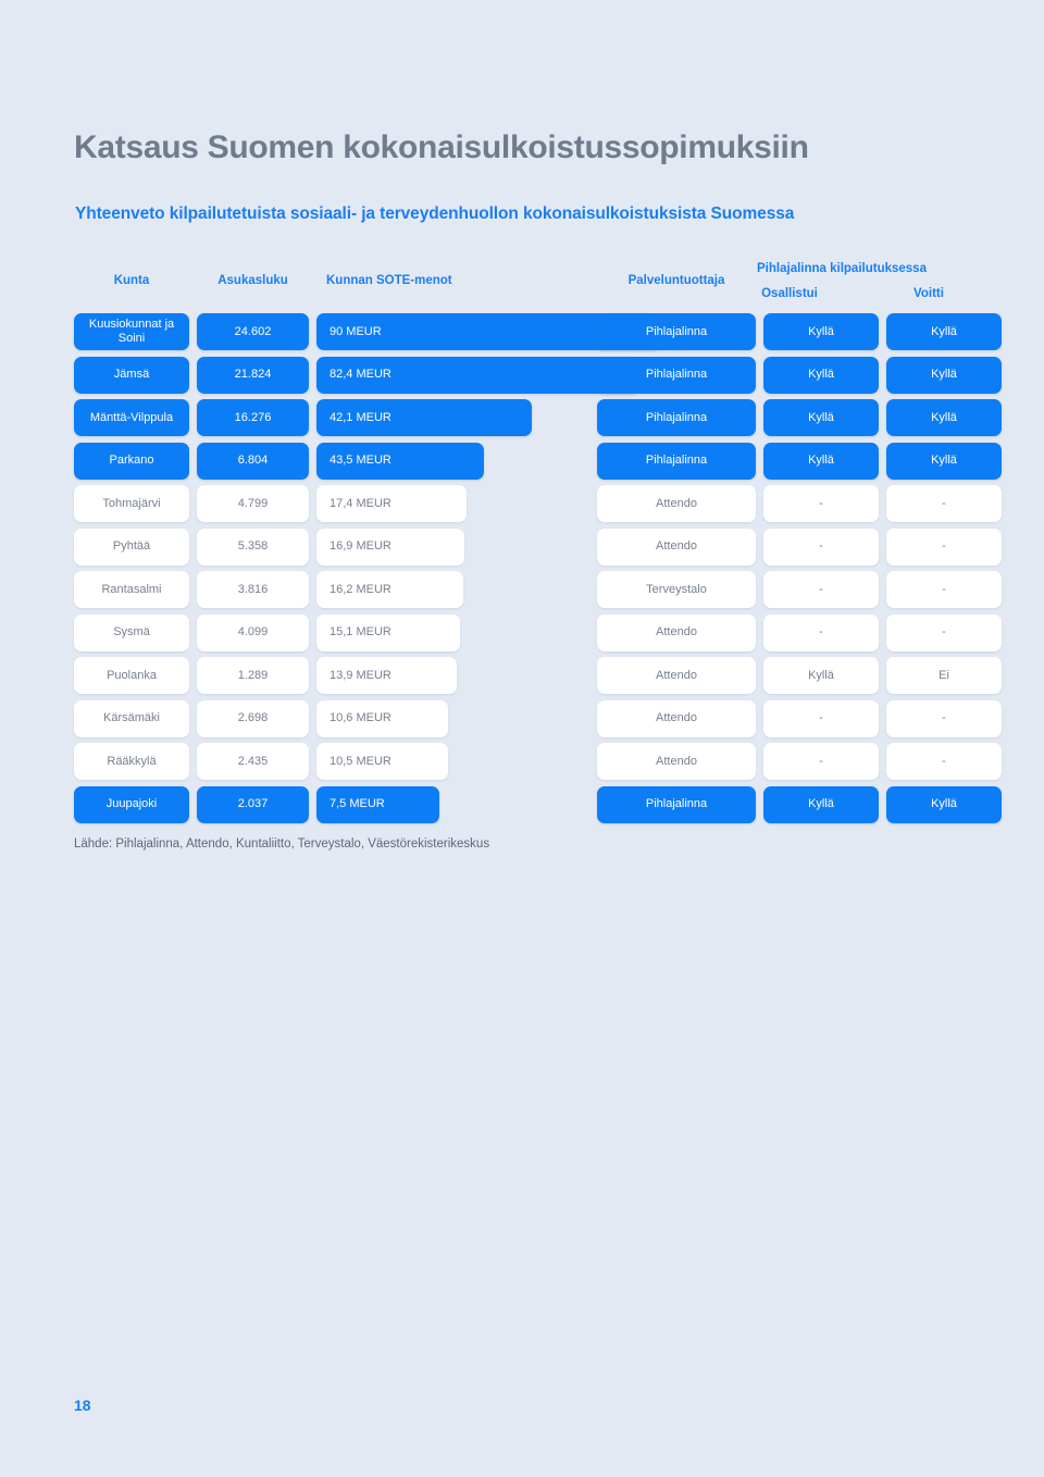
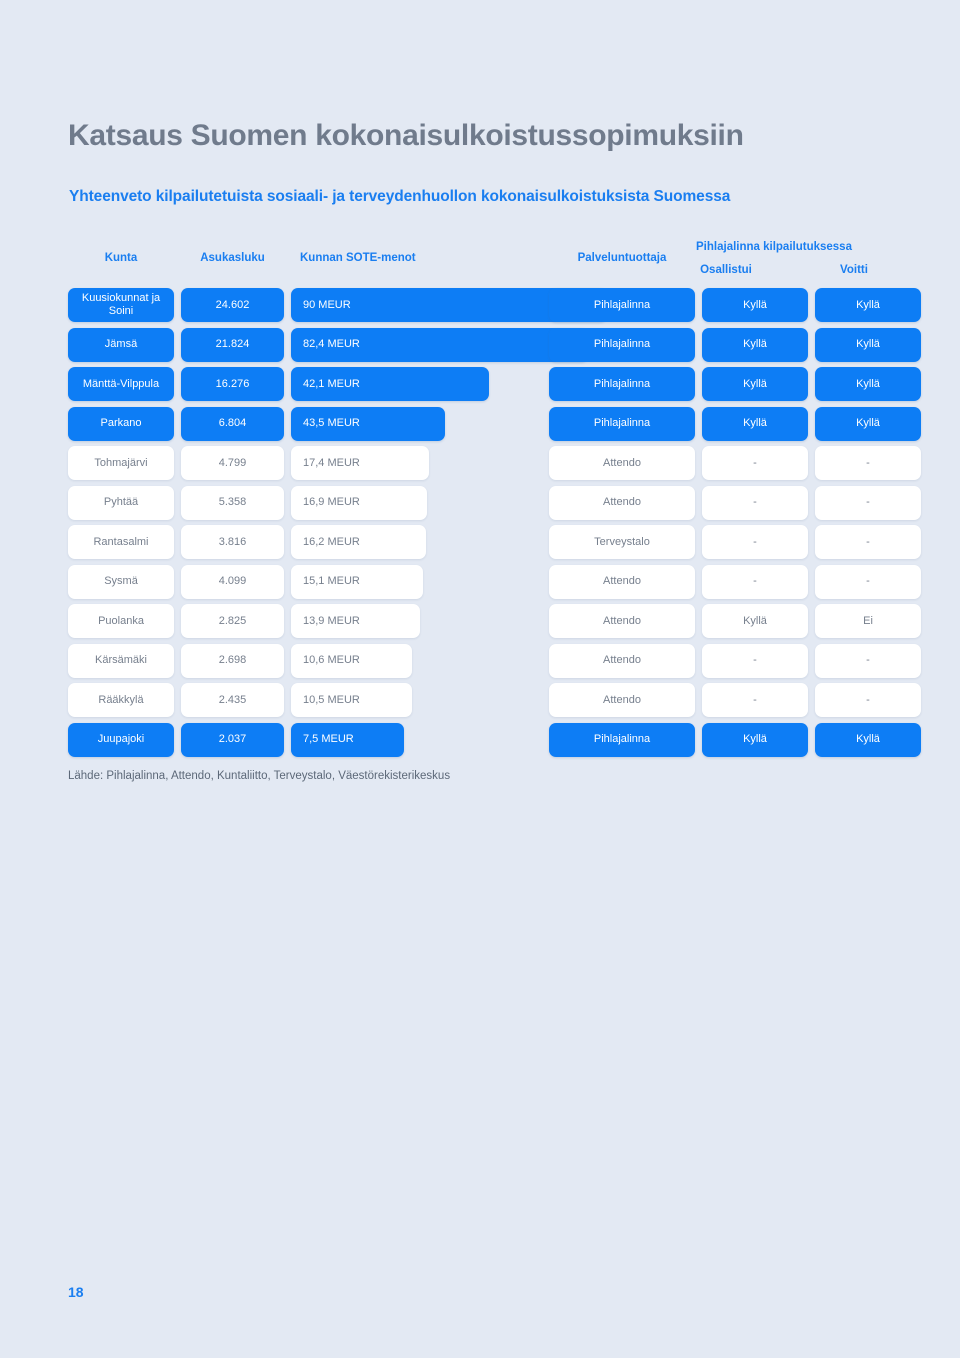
  Katsaus Suomen kokonaisulkoistussopimuksiin
  Yhteenveto kilpailutetuista sosiaali- ja terveydenhuollon kokonaisulkoistuksista Suomessa
  Kunta
  Asukasluku
  Kunnan SOTE-menot
  Palveluntuottaja
  Pihlajalinna kilpailutuksessa
  Osallistui
  Voitti
  Kuusiokunnat ja Soini
  24.602
  90 MEUR
  Pihlajalinna
  Kyllä
  Kyllä
  Jämsä
  21.824
  82,4 MEUR
  Pihlajalinna
  Kyllä
  Kyllä
  Mänttä-Vilppula
  16.276
  42,1 MEUR
  Pihlajalinna
  Kyllä
  Kyllä
  Parkano
  6.804
  43,5 MEUR
  Pihlajalinna
  Kyllä
  Kyllä
  Tohmajärvi
  4.799
  17,4 MEUR
  Attendo
  -
  -
  Pyhtää
  5.358
  16,9 MEUR
  Attendo
  -
  -
  Rantasalmi
  3.816
  16,2 MEUR
  Terveystalo
  -
  -
  Sysmä
  4.099
  15,1 MEUR
  Attendo
  -
  -
  Puolanka
- 1.289
+ 2.825
  13,9 MEUR
  Attendo
  Kyllä
  Ei
  Kärsämäki
  2.698
  10,6 MEUR
  Attendo
  -
  -
  Rääkkylä
  2.435
  10,5 MEUR
  Attendo
  -
  -
  Juupajoki
  2.037
  7,5 MEUR
  Pihlajalinna
  Kyllä
  Kyllä
  Lähde: Pihlajalinna, Attendo, Kuntaliitto, Terveystalo, Väestörekisterikeskus
  18
